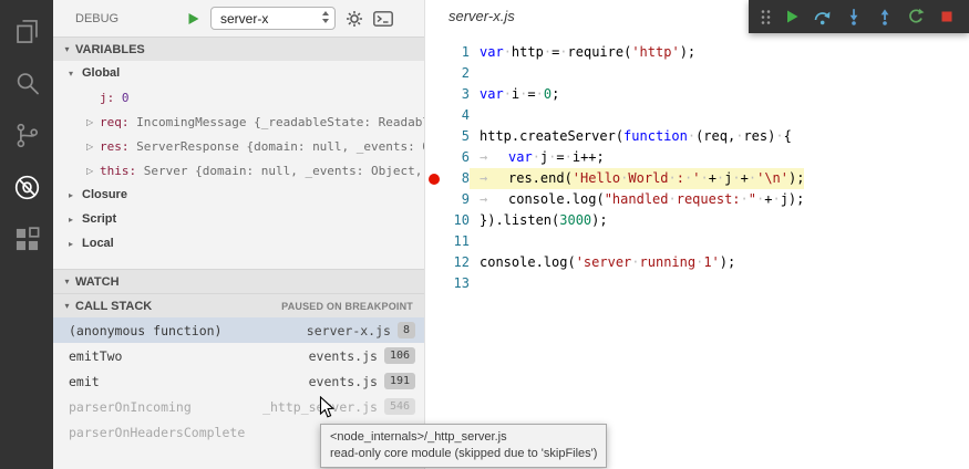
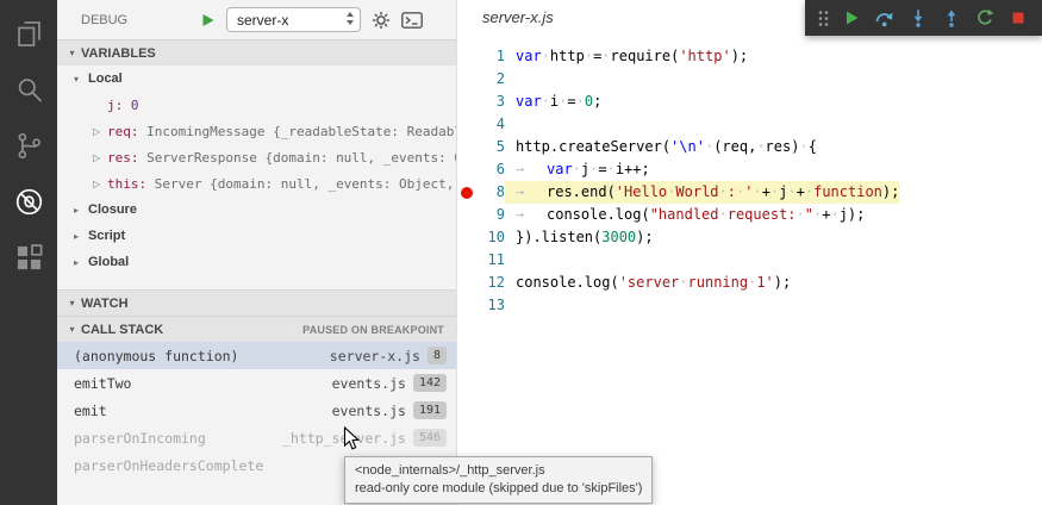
  DEBUG
  server-x
  ▾
  VARIABLES
  ▾
- Global
+ Local
  j:
  0
  ▷
  req:
  IncomingMessage {_readableState: Readab
  ▷
  res:
  ServerResponse {domain: null, _events:
  ▷
  this:
  Server {domain: null, _events: Object,
  ▸
  Closure
  ▸
  Script
  ▸
- Local
+ Global
  ▾
  WATCH
  ▾
  CALL STACK
  PAUSED ON BREAKPOINT
  (anonymous function)
  server-x.js
  8
  emitTwo
  events.js
- 106
+ 142
  emit
  events.js
  191
  parserOnIncoming
  _http_sver.js
  546
  parserOnHeadersComplete
  server-x.js
  1
  var·http·=·require('http');
  2
  3
  var·i·=·0;
  4
  5
- http.createServer(function·(req,·res)·{
+ http.createServer('\n'·(req,·res)·{
  6
  → var·j·=·i++;
  8
- → res.end('Hello·World·:·'·+·j·+·'\n');
+ → res.end('Hello·World·:·'·+·j·+·function);
  9
  → console.log("handled·request:·"·+·j);
  10
  }).listen(3000);
  11
  12
  console.log('server·running·1');
  13
  <node_internals>/_http_server.js
  read-only core module (skipped due to 'skipFiles')
